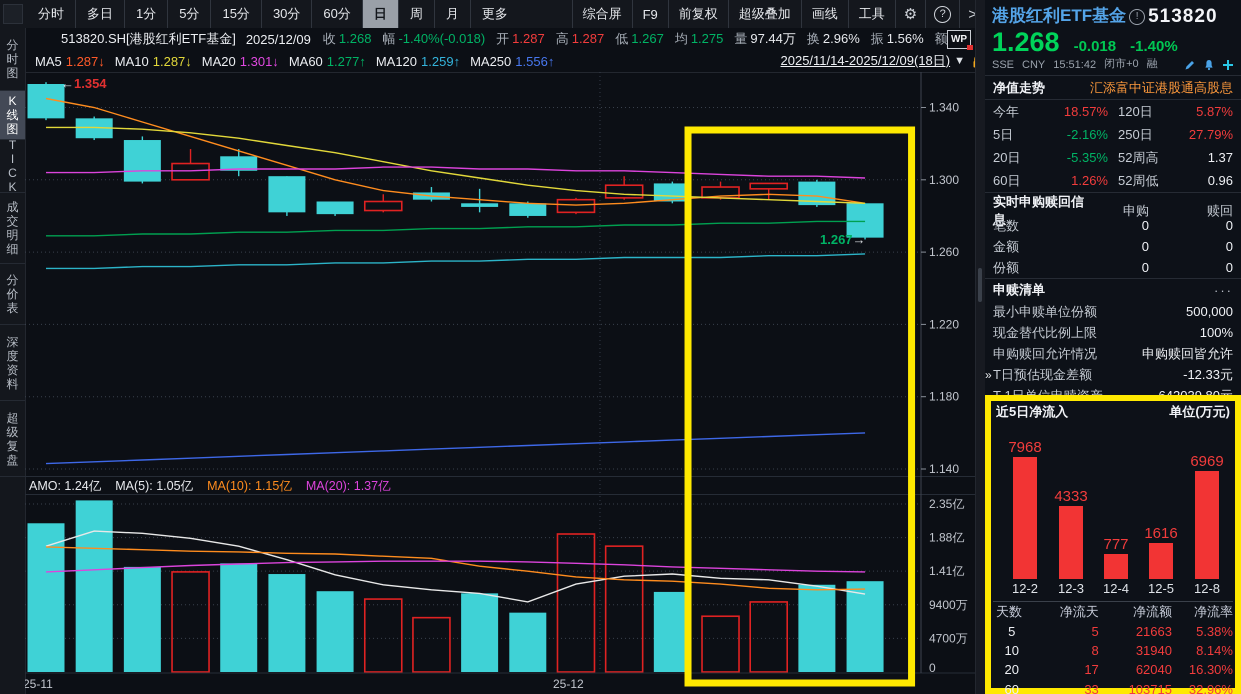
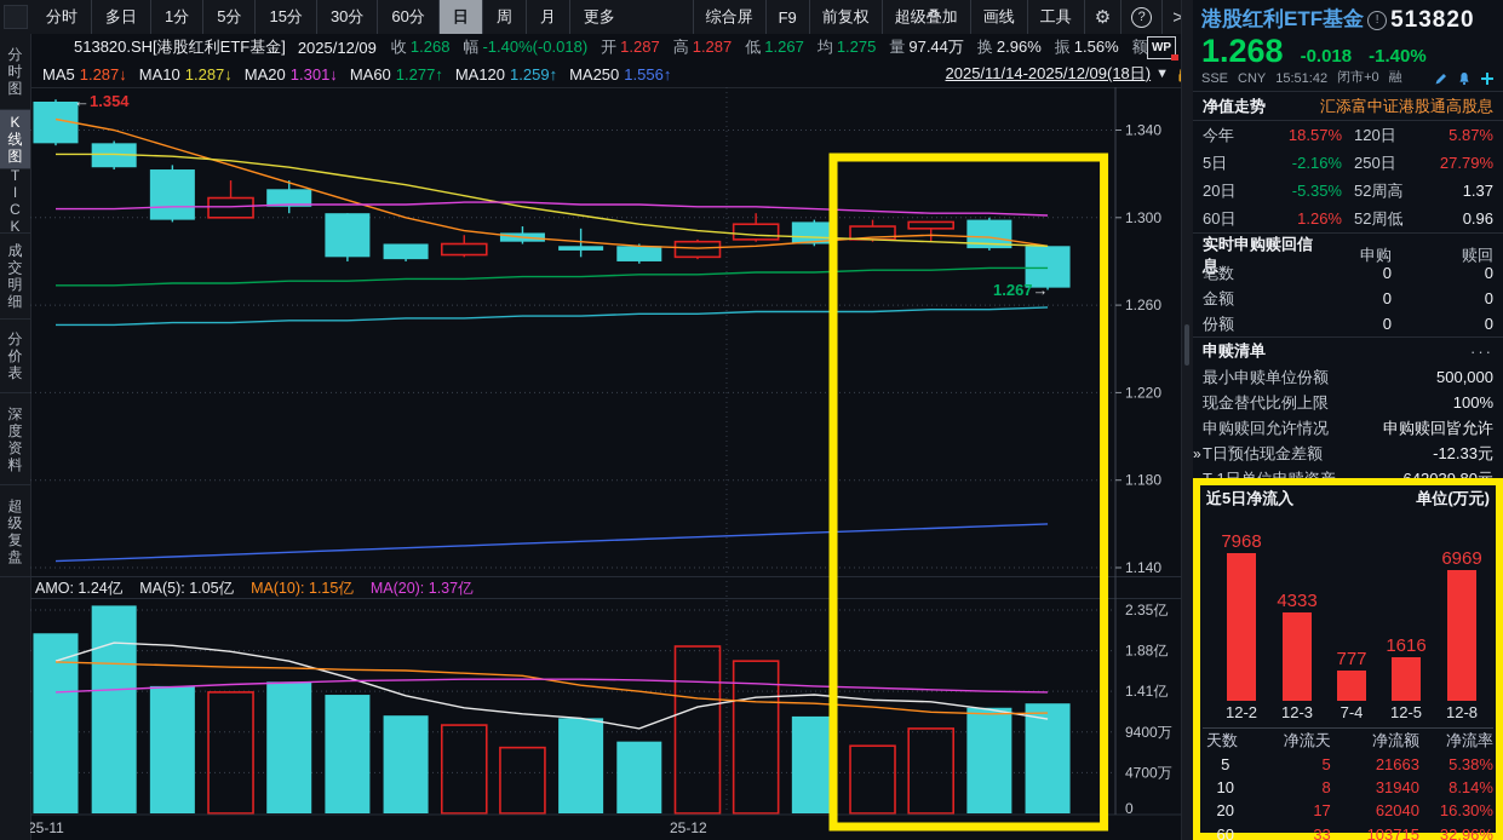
  分时
  多日
  1分
  5分
  15分
  30分
  60分
  日
  周
  月
  更多
  综合屏
  F9
  前复权
  超级叠加
  画线
  工具
  ⚙
  ?
  >
  513820.SH[港股红利ETF基金]
  2025/12/09
  收 1.268
  幅 -1.40%(-0.018)
  开 1.287
  高 1.287
  低 1.267
  均 1.275
  量 97.44万
  换 2.96%
  振 1.56%
  额
  WP
  MA5 1.287↓
  MA10 1.287↓
  MA20 1.301↓
  MA60 1.277↑
  MA120 1.259↑
  MA250 1.556↑
  2025/11/14-2025/12/09(18日)
  ▼
  分
  时
  图
  K
  线
  图
  T
  I
  C
  K
  成
  交
  明
  细
  分
  价
  表
  深
  度
  资
  料
  超
  级
  复
  盘
  1.340
  1.300
  1.260
  1.220
  1.180
  1.140
  2.35亿
  1.88亿
  1.41亿
  9400万
  4700万
  0
  25-11
  25-12
  AMO: 1.24亿 MA(5): 1.05亿 MA(10): 1.15亿 MA(20): 1.37亿
  ←1.354
  1.267→
  港股红利ETF基金
  !
  513820
  1.268
  -0.018
  -1.40%
  SSE
  CNY
  15:51:42
  闭市+0
  融
  净值走势
  汇添富中证港股通高股息
  今年
  18.57%
  120日
  5.87%
  5日
  -2.16%
  250日
  27.79%
  20日
  -5.35%
  52周高
  1.37
  60日
  1.26%
  52周低
  0.96
  实时申购赎回信息
  申购
  赎回
  笔数
  0
  0
  金额
  0
  0
  份额
  0
  0
  申赎清单
  ···
  最小申赎单位份额
  500,000
  现金替代比例上限
  100%
  申购赎回允许情况
  申购赎回皆允许
  »
  T日预估现金差额
  -12.33元
  近5日净流入
  单位(万元)
  7968
  4333
  777
  1616
  6969
  12-2
  12-3
- 12-4
+ 7-4
  12-5
  12-8
  天数
  净流天
  净流额
  净流率
  5
  5
  21663
  5.38%
  10
  8
  31940
  8.14%
  20
  17
  62040
  16.30%
  60
  33
  103715
  32.96%
